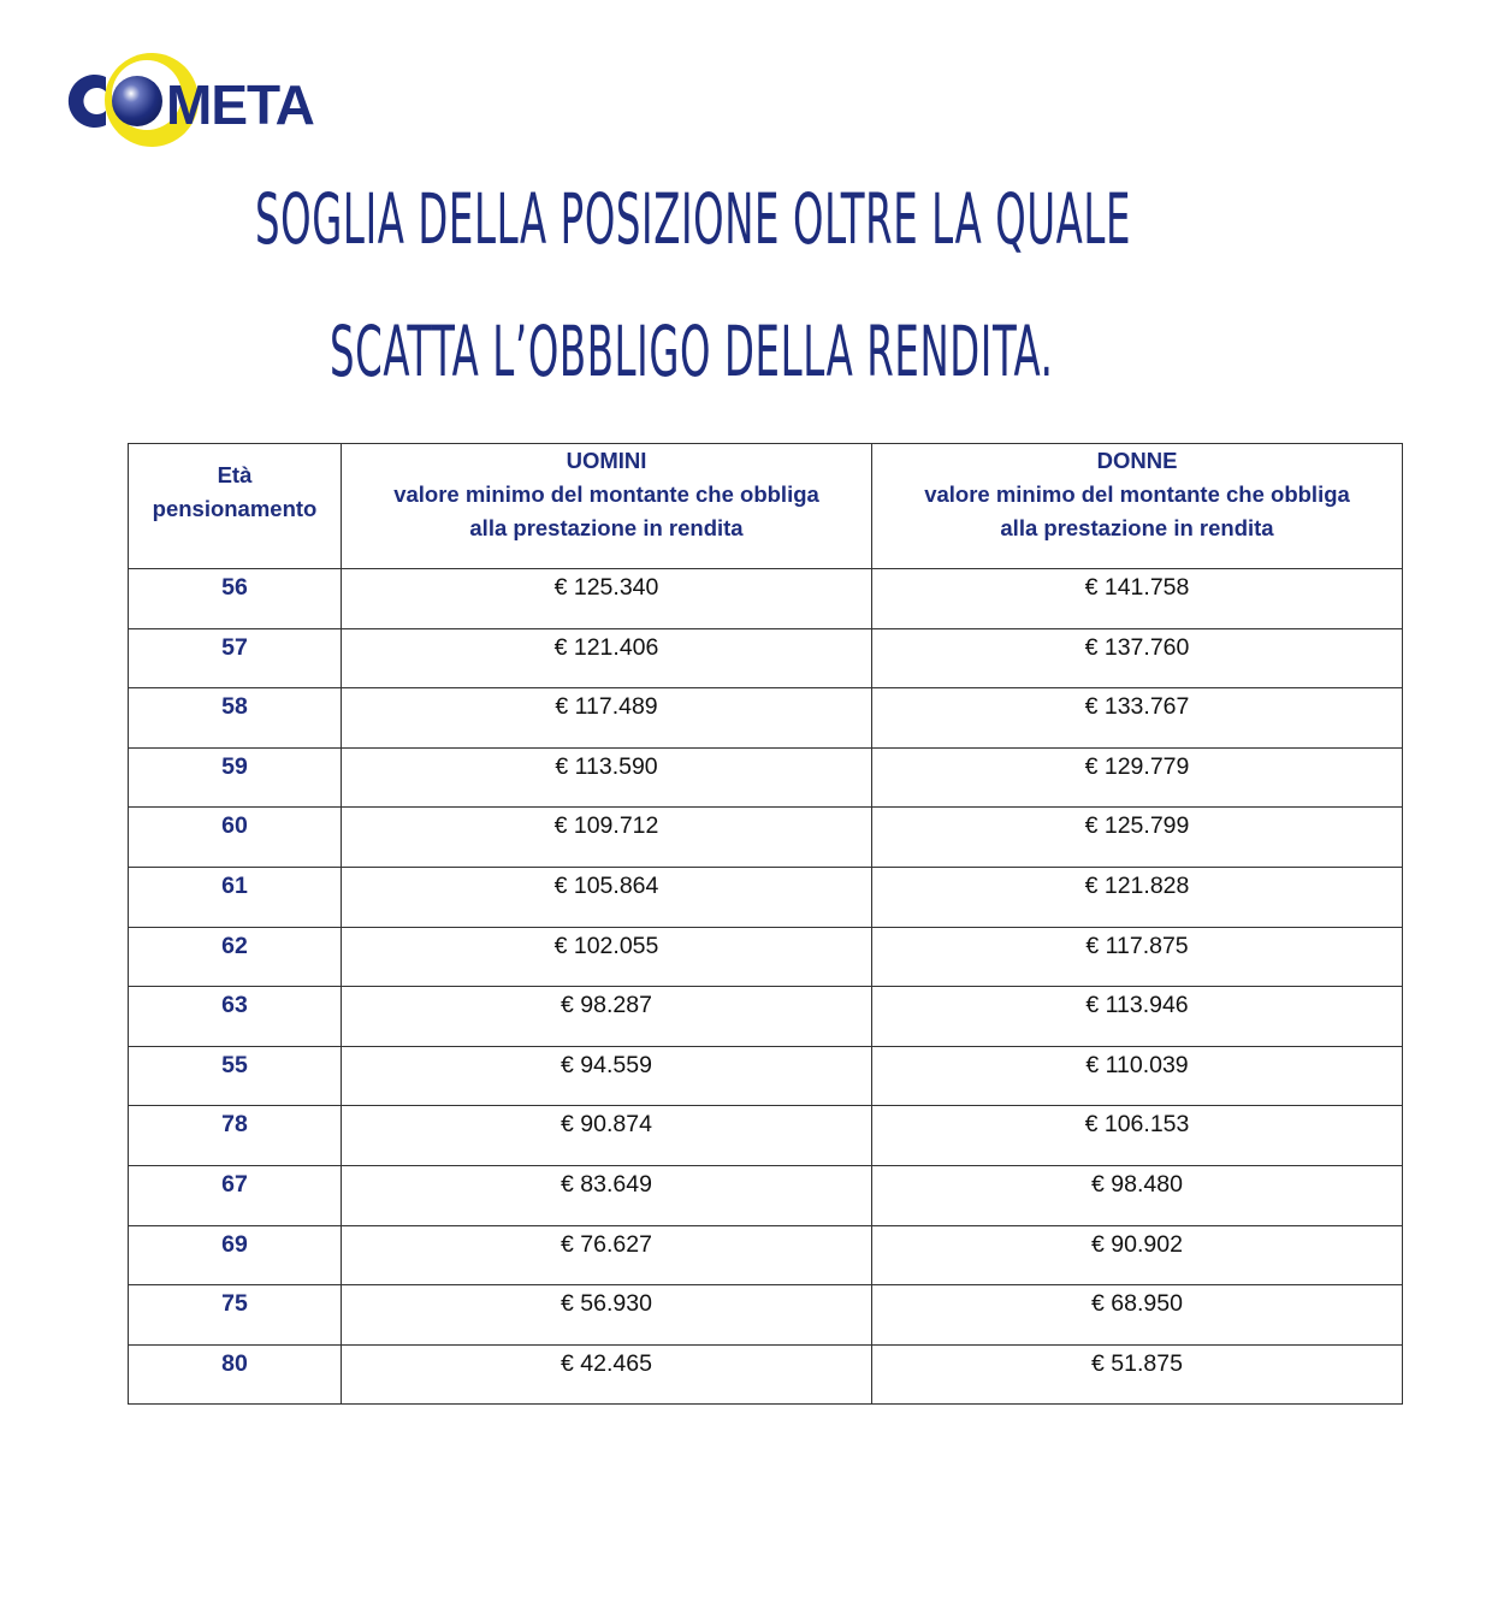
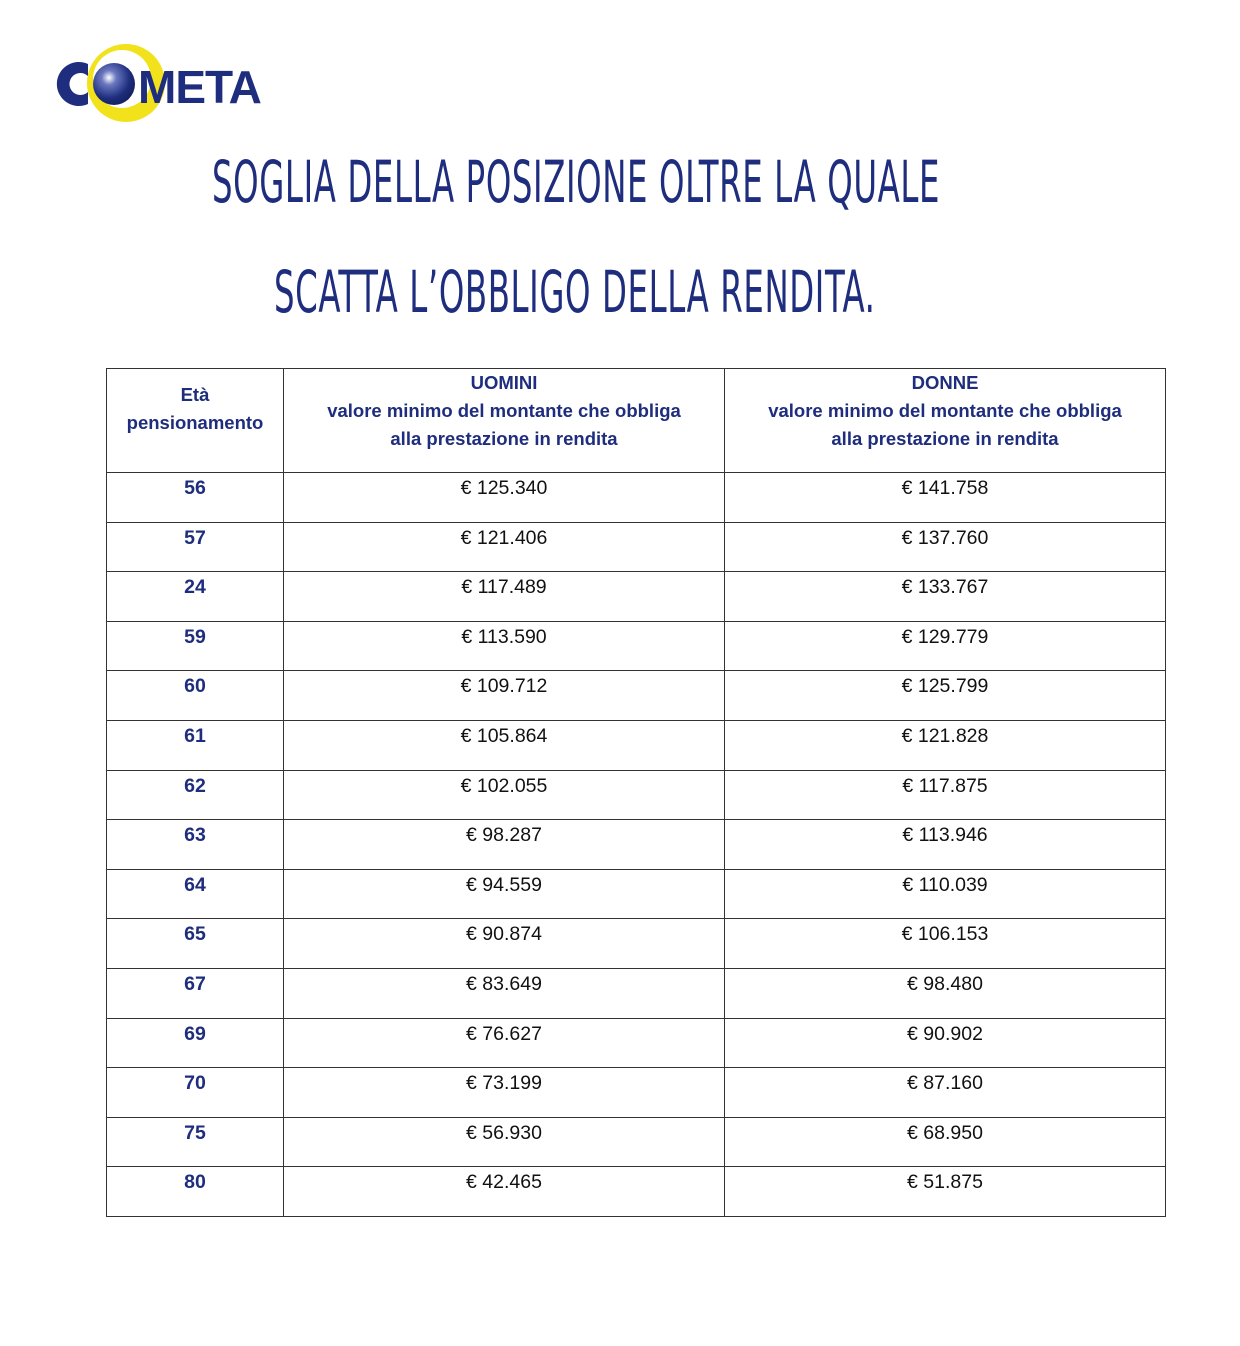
  META
  SOGLIA DELLA POSIZIONE OLTRE LA QUALE
  SCATTA L’OBBLIGO DELLA RENDITA.
  Età pensionamento	UOMINI valore minimo del montante che obbliga alla prestazione in rendita	DONNE valore minimo del montante che obbliga alla prestazione in rendita
  56	€ 125.340	€ 141.758
  57	€ 121.406	€ 137.760
- 58	€ 117.489	€ 133.767
+ 24	€ 117.489	€ 133.767
  59	€ 113.590	€ 129.779
  60	€ 109.712	€ 125.799
  61	€ 105.864	€ 121.828
  62	€ 102.055	€ 117.875
  63	€ 98.287	€ 113.946
- 55	€ 94.559	€ 110.039
+ 64	€ 94.559	€ 110.039
- 78	€ 90.874	€ 106.153
+ 65	€ 90.874	€ 106.153
  67	€ 83.649	€ 98.480
  69	€ 76.627	€ 90.902
+ 70	€ 73.199	€ 87.160
  75	€ 56.930	€ 68.950
  80	€ 42.465	€ 51.875
